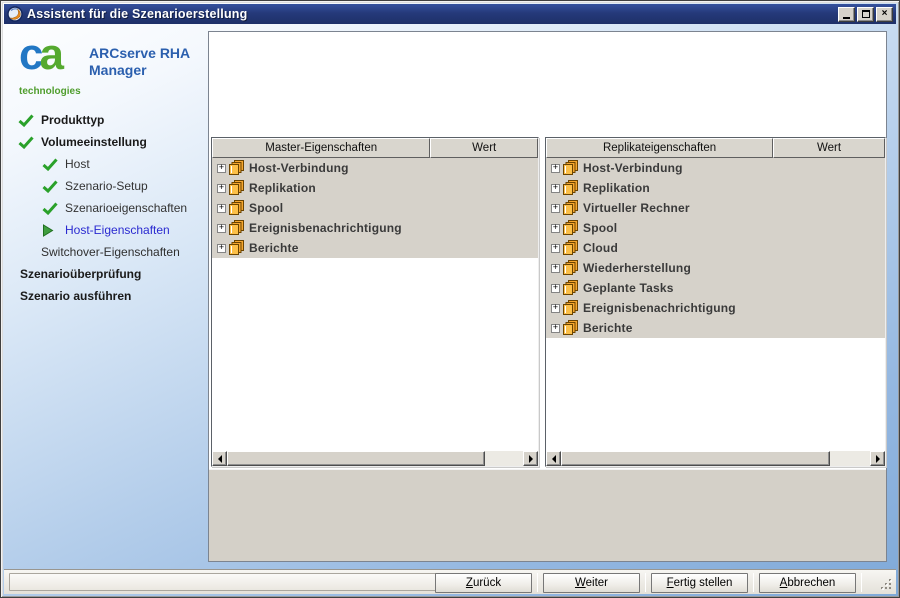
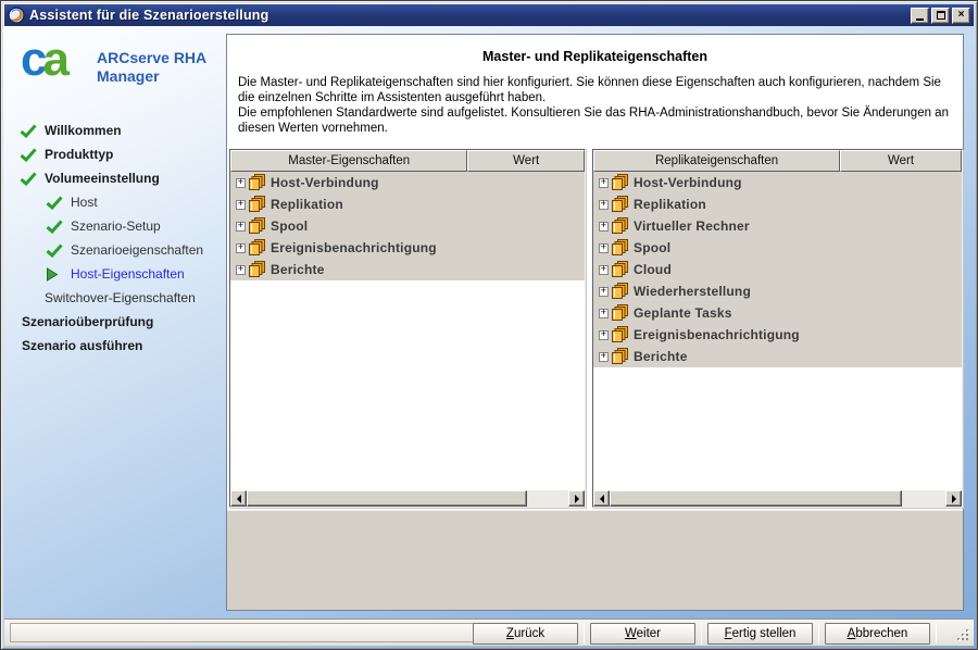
  Assistent für die Szenarioerstellung
  ×
  ca
- technologies
  ARCserve RHA Manager
+ Willkommen
  Produkttyp
  Volumeeinstellung
  Host
  Szenario-Setup
  Szenarioeigenschaften
  Host-Eigenschaften
  Switchover-Eigenschaften
  Szenarioüberprüfung
  Szenario ausführen
+ Master- und Replikateigenschaften
+ Die Master- und Replikateigenschaften sind hier konfiguriert. Sie können diese Eigenschaften auch konfigurieren, nachdem Sie die einzelnen Schritte im Assistenten ausgeführt haben.
+ Die empfohlenen Standardwerte sind aufgelistet. Konsultieren Sie das RHA-Administrationshandbuch, bevor Sie Änderungen an diesen Werten vornehmen.
  Master-Eigenschaften
  Wert
  +
  Host-Verbindung
  +
  Replikation
  +
  Spool
  +
  Ereignisbenachrichtigung
  +
  Berichte
  Replikateigenschaften
  Wert
  +
  Host-Verbindung
  +
  Replikation
  +
  Virtueller Rechner
  +
  Spool
  +
  Cloud
  +
  Wiederherstellung
  +
  Geplante Tasks
  +
  Ereignisbenachrichtigung
  +
  Berichte
  Zurück
  Weiter
  Fertig stellen
  Abbrechen
